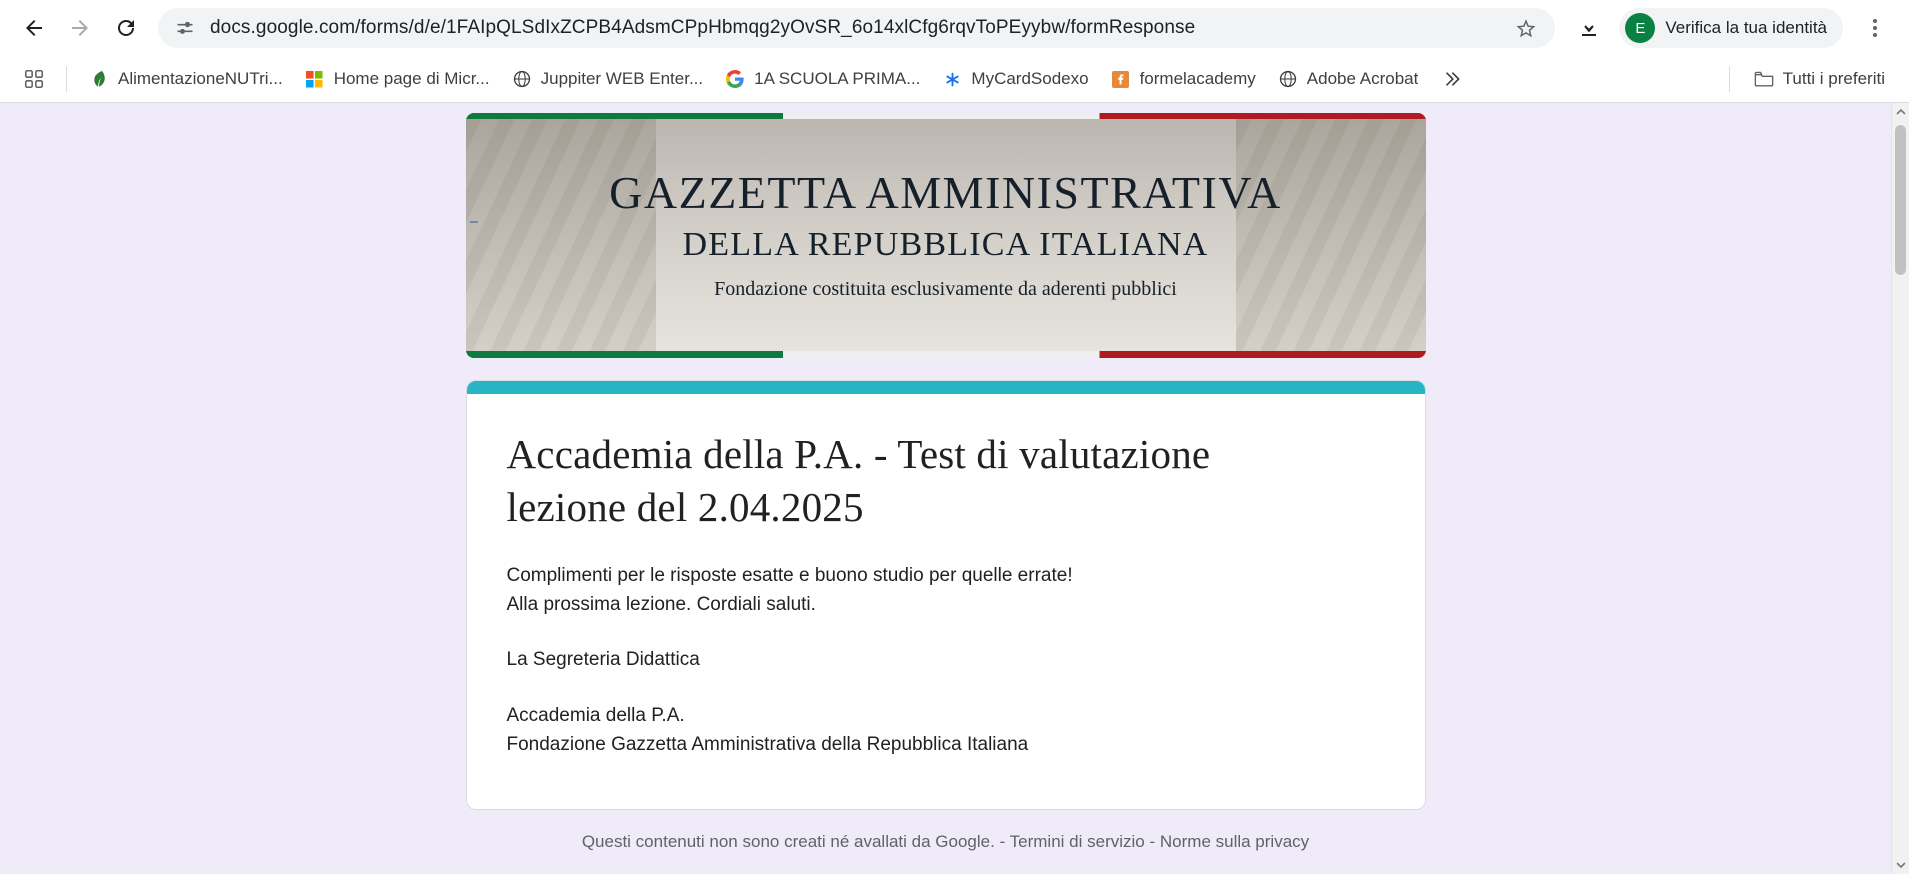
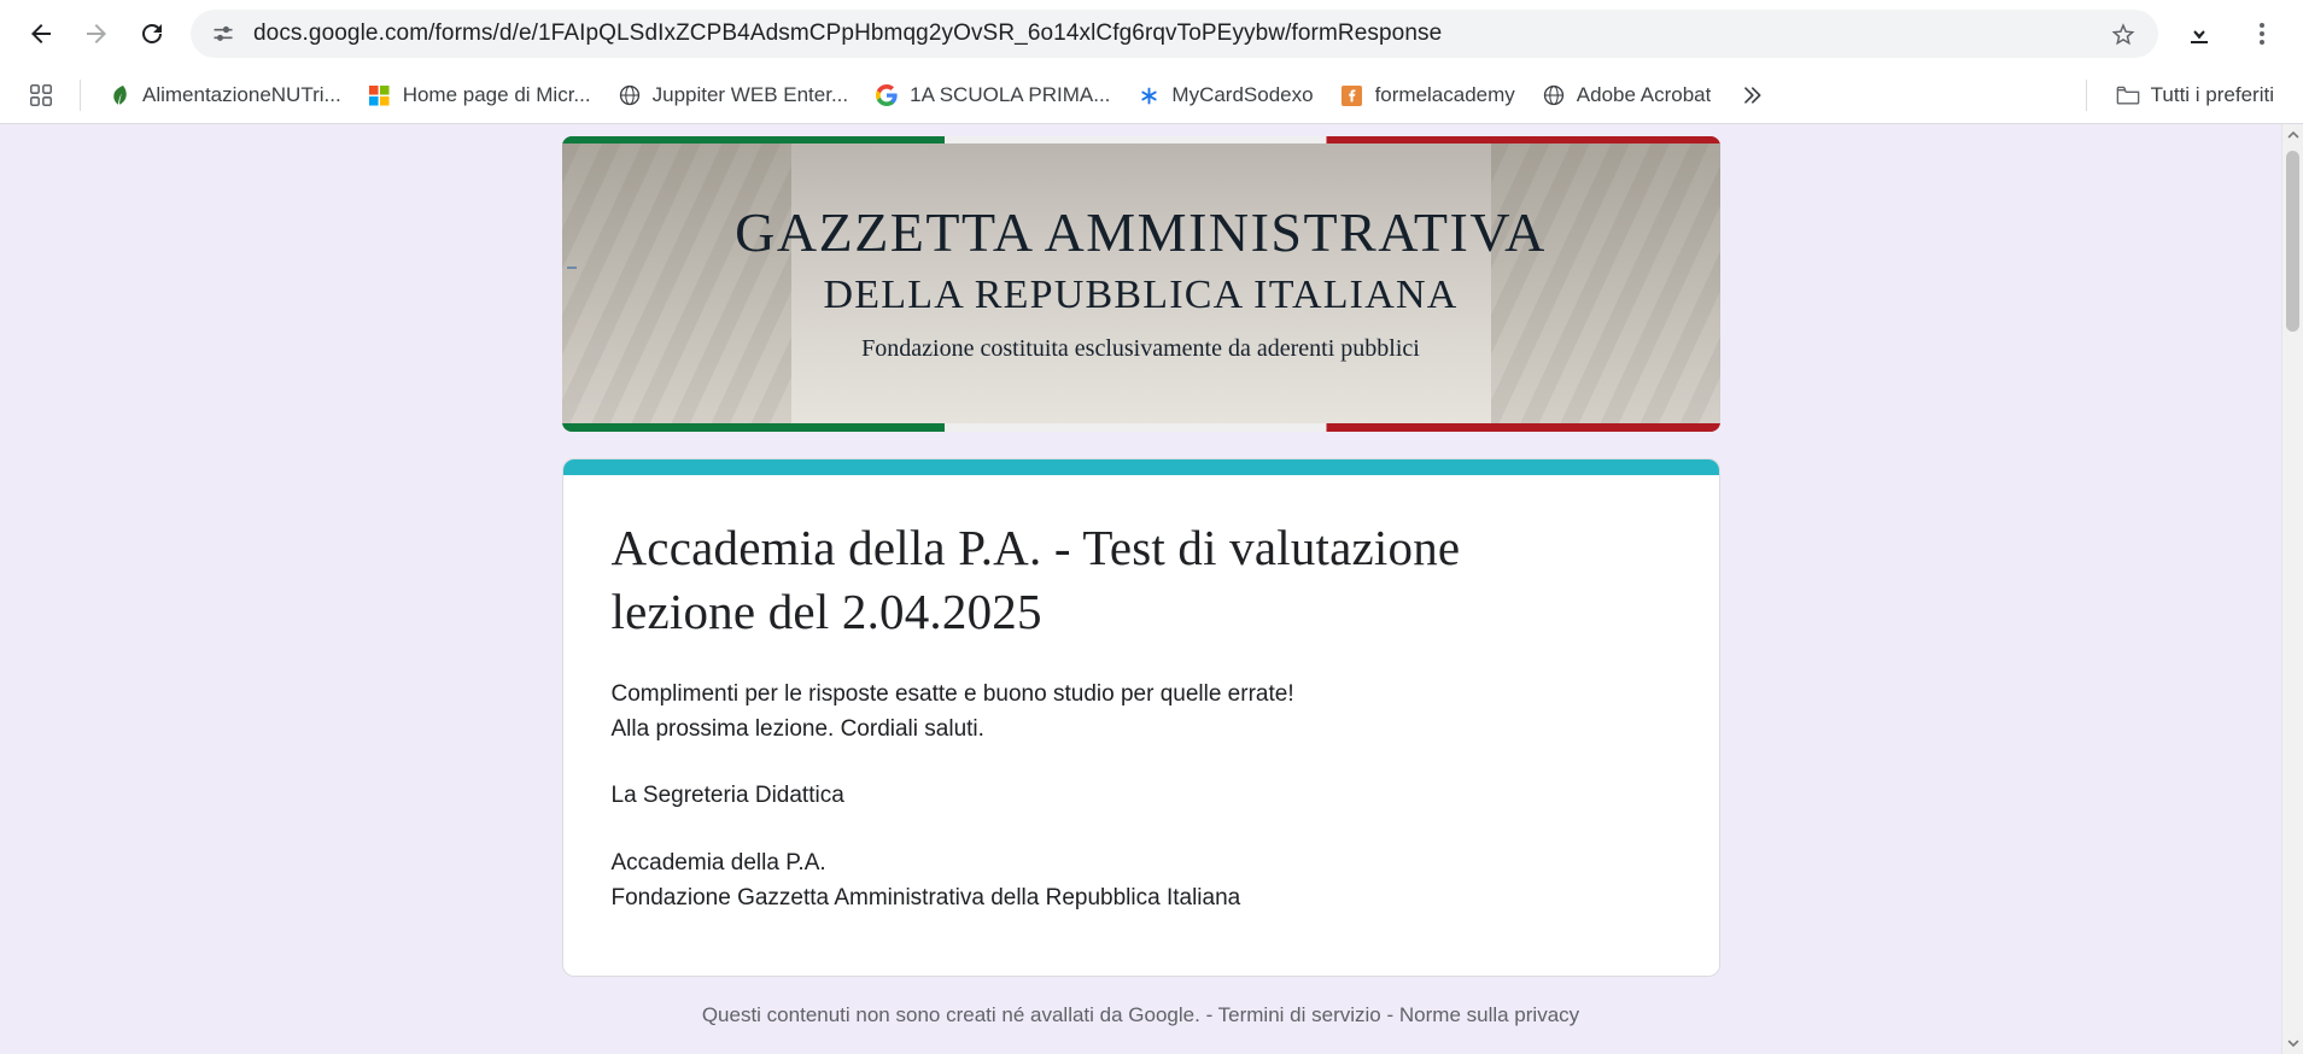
  docs.google.com/forms/d/e/1FAIpQLSdIxZCPB4AdsmCPpHbmqg2yOvSR_6o14xlCfg6rqvToPEyybw/formResponse
- E
- Verifica la tua identità
  AlimentazioneNUTri...
  Home page di Micr...
  Juppiter WEB Enter...
  1A SCUOLA PRIMA...
  MyCardSodexo
  formelacademy
  Adobe Acrobat
  Tutti i preferiti
  GAZZETTA AMMINISTRATIVA
  DELLA REPUBBLICA ITALIANA
  Fondazione costituita esclusivamente da aderenti pubblici
  Accademia della P.A. - Test di valutazione lezione del 2.04.2025
  Complimenti per le risposte esatte e buono studio per quelle errate!
  Alla prossima lezione. Cordiali saluti.
  La Segreteria Didattica
  Accademia della P.A.
  Fondazione Gazzetta Amministrativa della Repubblica Italiana
  Questi contenuti non sono creati né avallati da Google. - Termini di servizio - Norme sulla privacy
